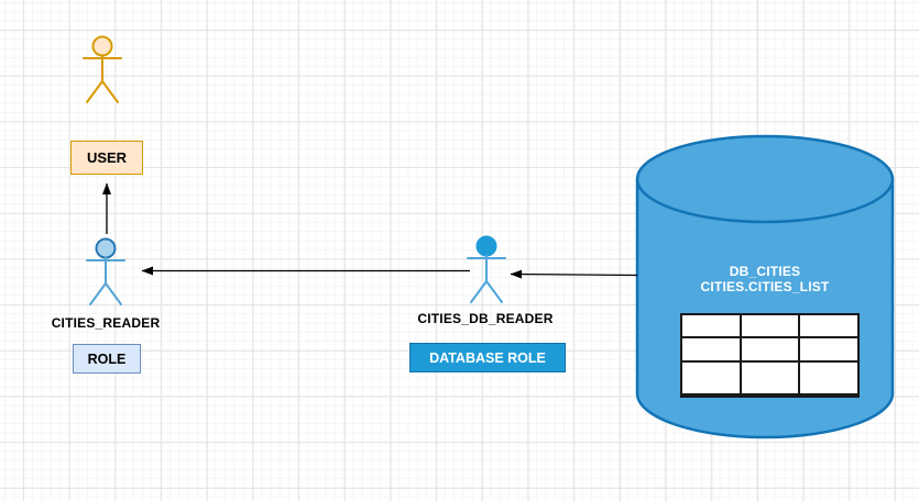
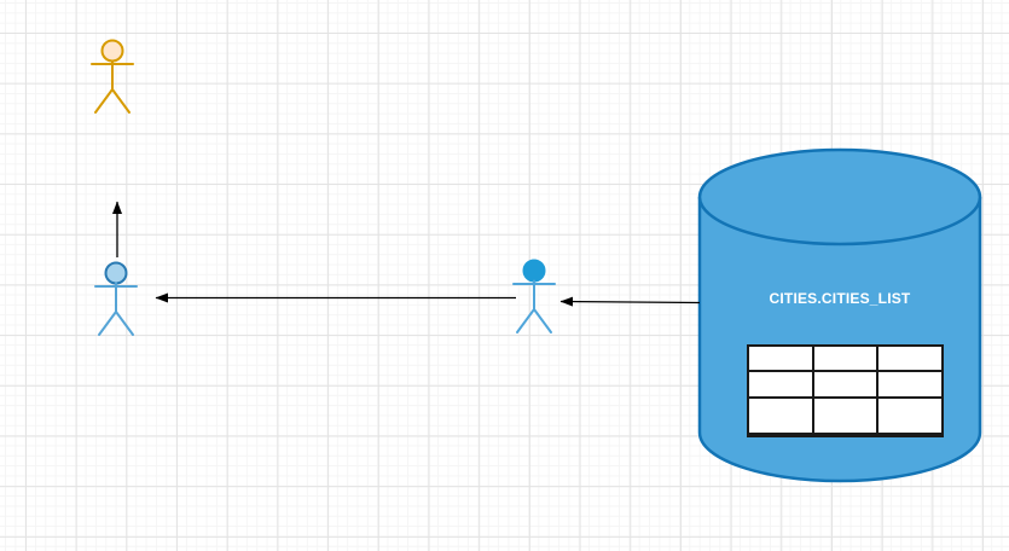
- USER
- CITIES_READER
- ROLE
- CITIES_DB_READER
- DATABASE ROLE
- DB_CITIES
  CITIES.CITIES_LIST
